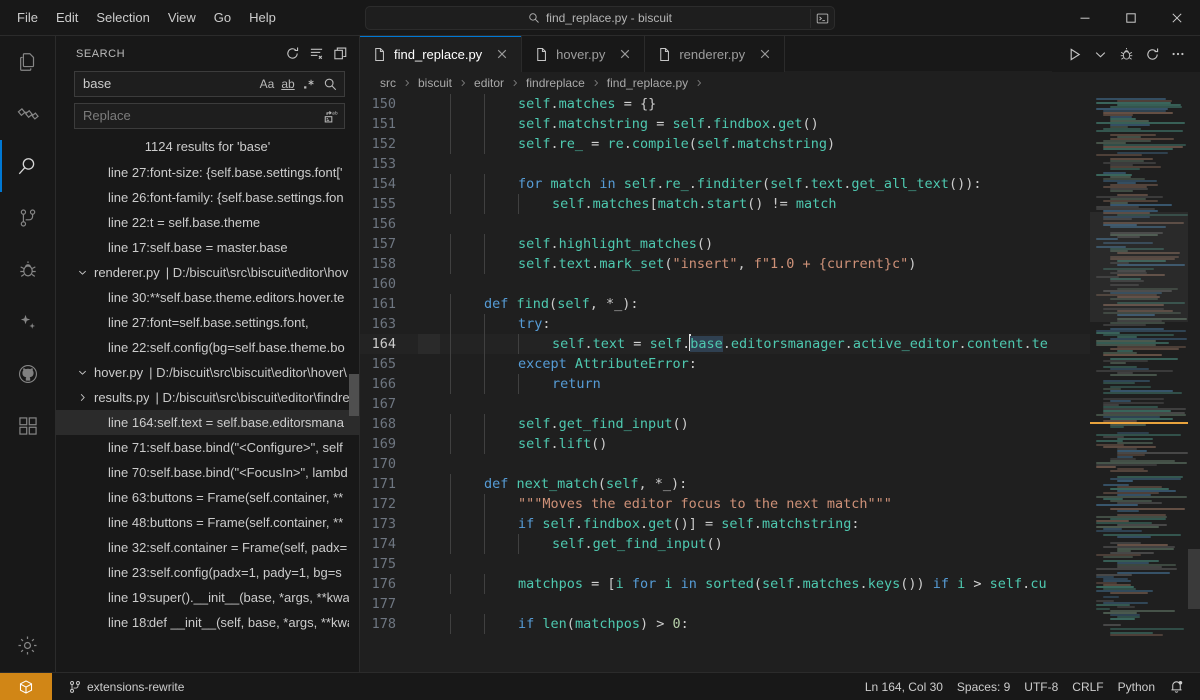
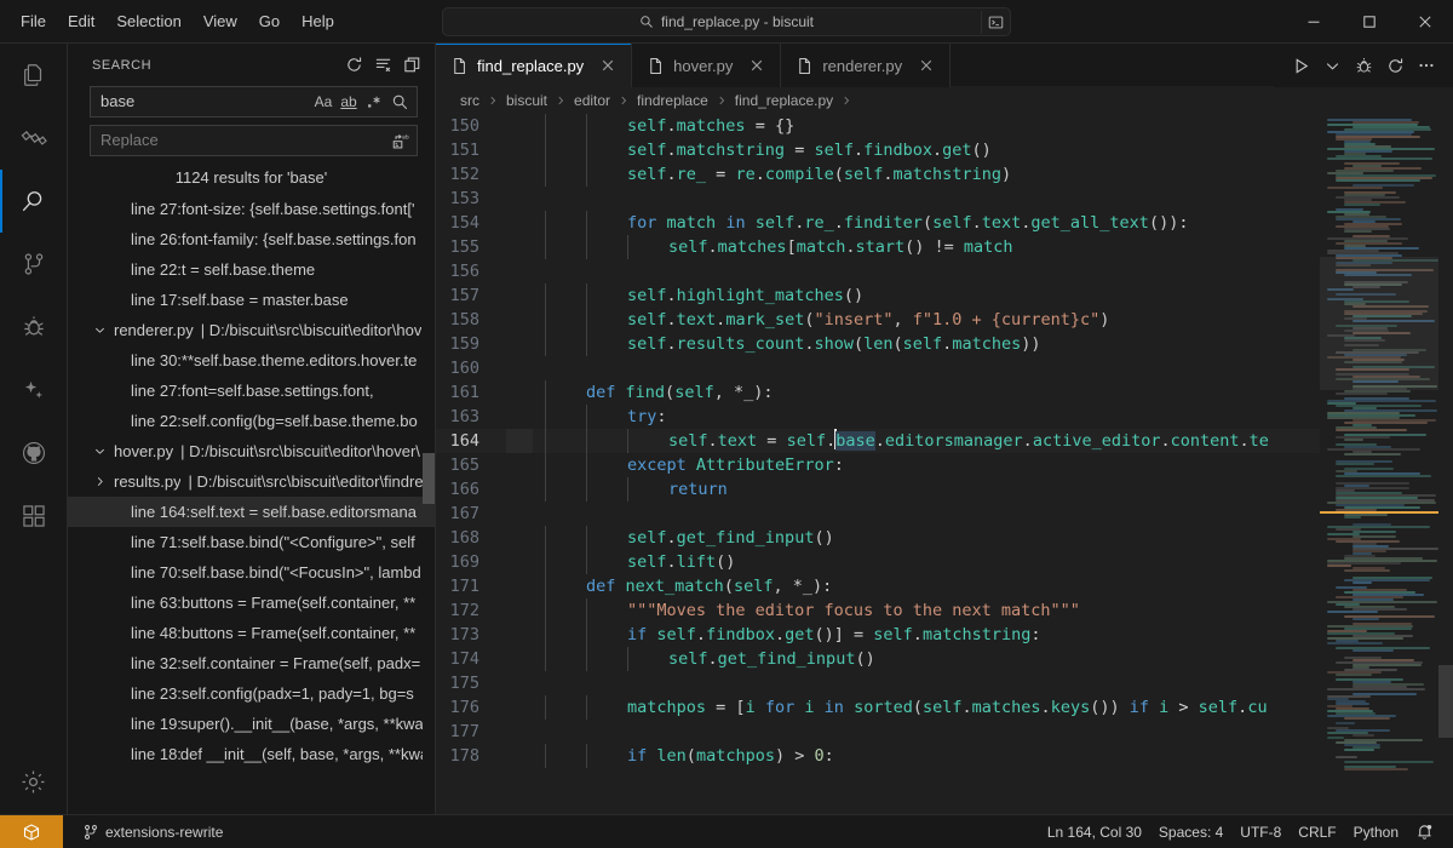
  File
  Edit
  Selection
  View
  Go
  Help
  find_replace.py - biscuit
  SEARCH
  base
  Aa
  ab
  Replace
  1124 results for 'base'
  line 27:
  font-size: {self.base.settings.font['
  line 26:
  font-family: {self.base.settings.fon
  line 22:
  t = self.base.theme
  line 17:
  self.base = master.base
  renderer.py
  | D:/biscuit\src\biscuit\editor\hov
  line 30:
  **self.base.theme.editors.hover.te
  line 27:
  font=self.base.settings.font,
  line 22:
  self.config(bg=self.base.theme.bo
  hover.py
  | D:/biscuit\src\biscuit\editor\hover\
  results.py
  | D:/biscuit\src\biscuit\editor\findre
  line 164:
  self.text = self.base.editorsmana
  line 71:
  self.base.bind("<Configure>", self
  line 70:
  self.base.bind("<FocusIn>", lambd
  line 63:
  buttons = Frame(self.container, **
  line 48:
  buttons = Frame(self.container, **
  line 32:
  self.container = Frame(self, padx=
  line 23:
  self.config(padx=1, pady=1, bg=s
  line 19:
  super().__init__(base, *args, **kwa
  line 18:
  def __init__(self, base, *args, **kw
  find_replace.py
  hover.py
  renderer.py
  src
  biscuit
  editor
  findreplace
  find_replace.py
  150
  self.matches = {}
  151
  self.matchstring = self.findbox.get()
  152
  self.re_ = re.compile(self.matchstring)
  153
  154
  for match in self.re_.finditer(self.text.get_all_text()):
  155
  self.matches[match.start() != match
  156
  157
  self.highlight_matches()
  158
  self.text.mark_set("insert", f"1.0 + {current}c")
+ 159
+ self.results_count.show(len(self.matches))
  160
  161
  def find(self, *_):
  163
  try:
  164
  self.text = self.base.editorsmanager.active_editor.content.te
  165
  except AttributeError:
  166
  return
  167
  168
  self.get_find_input()
  169
  self.lift()
- 170
  171
  def next_match(self, *_):
  172
  """Moves the editor focus to the next match"""
  173
  if self.findbox.get()] = self.matchstring:
  174
  self.get_find_input()
  175
  176
  matchpos = [i for i in sorted(self.matches.keys()) if i > self.cu
  177
  178
  if len(matchpos) > 0:
  extensions-rewrite
  Ln 164, Col 30
- Spaces: 9
+ Spaces: 4
  UTF-8
  CRLF
  Python
